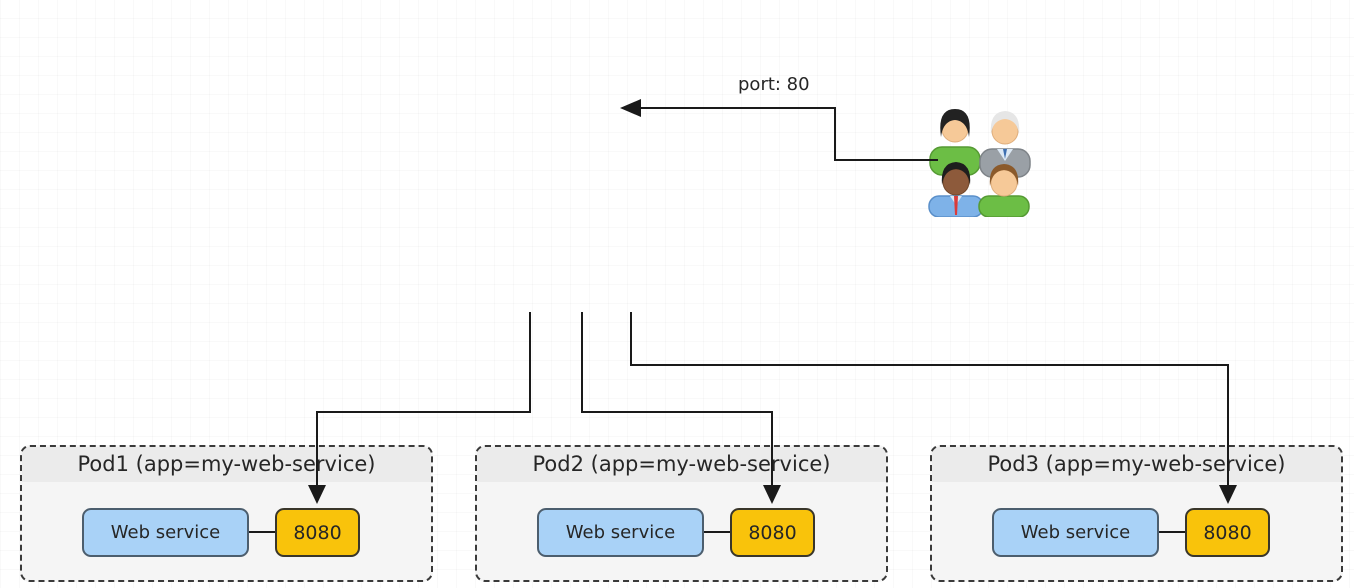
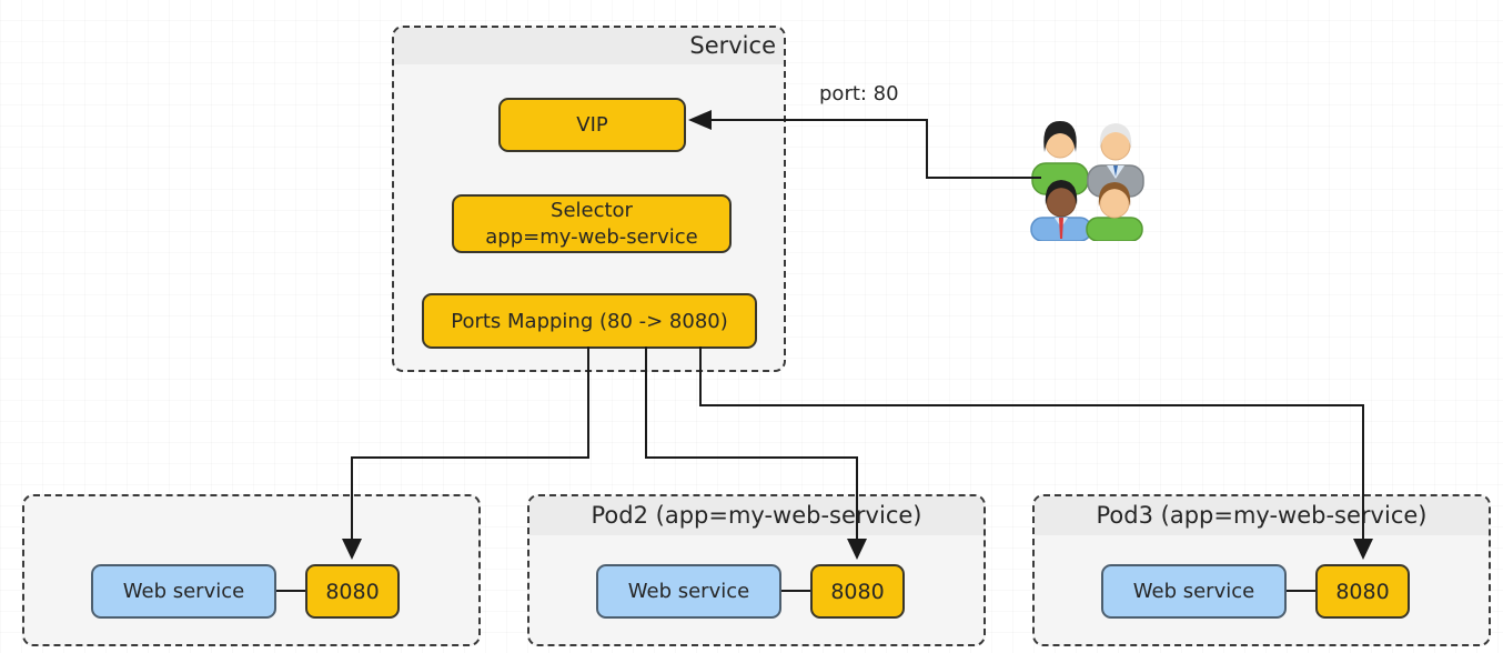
+ Service
+ VIP
+ Selector
+ app=my-web-service
+ Ports Mapping (80 -> 8080)
  port: 80
- Pod1 (app=my-web-service)
  Web service
  8080
  Pod2 (app=my-web-service)
  Web service
  8080
  Pod3 (app=my-web-service)
  Web service
  8080
